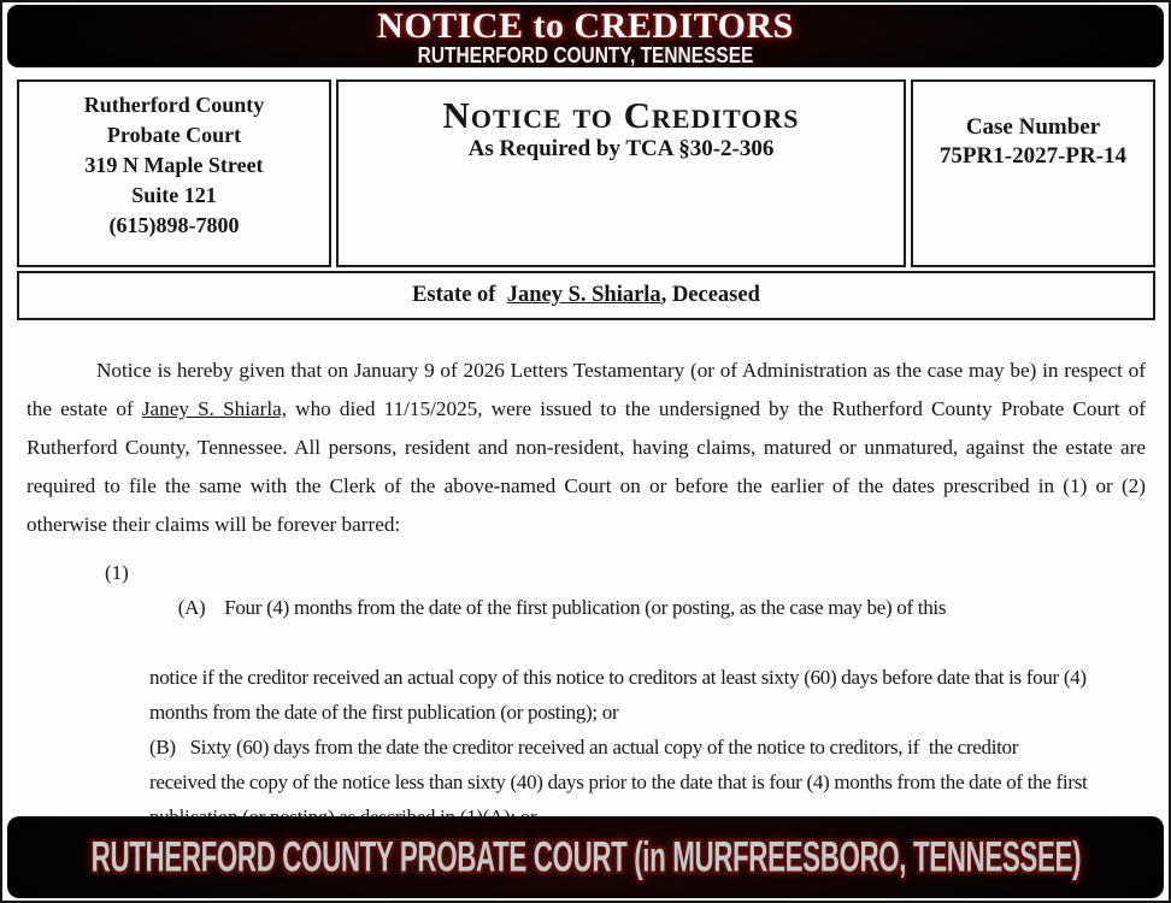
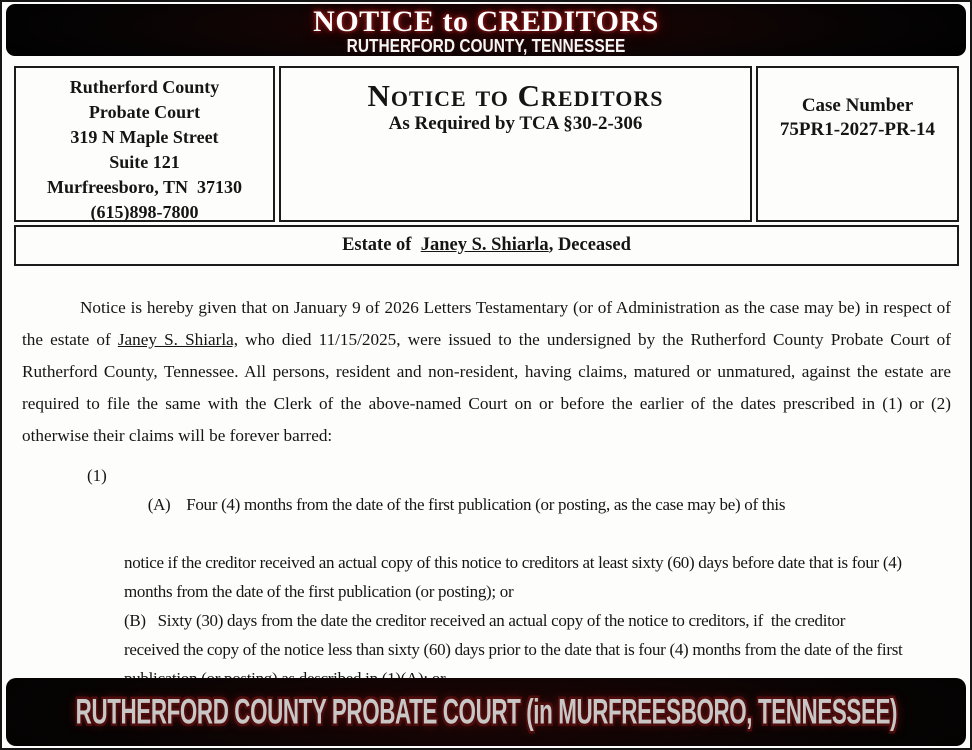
  NOTICE to CREDITORS
  RUTHERFORD COUNTY, TENNESSEE
  Rutherford County
  Probate Court
  319 N Maple Street
  Suite 121
+ Murfreesboro, TN 37130
  (615)898-7800
  Notice to Creditors
  As Required by TCA §30-2-306
  Case Number
  75PR1-2027-PR-14
  Estate of
  Janey S. Shiarla
  , Deceased
  Notice is hereby given that on January 9 of 2026 Letters Testamentary (or of Administration as the case may be) in respect of the estate of Janey S. Shiarla, who died 11/15/2025, were issued to the undersigned by the Rutherford County Probate Court of Rutherford County, Tennessee. All persons, resident and non-resident, having claims, matured or unmatured, against the estate are required to file the same with the Clerk of the above-named Court on or before the earlier of the dates prescribed in (1) or (2) otherwise their claims will be forever barred:
  (1)
  (A) Four (4) months from the date of the first publication (or posting, as the case may be) of this
  notice if the creditor received an actual copy of this notice to creditors at least sixty (60) days before date that is four (4)
  months from the date of the first publication (or posting); or
- (B) Sixty (60) days from the date the creditor received an actual copy of the notice to creditors, if the creditor
+ (B) Sixty (30) days from the date the creditor received an actual copy of the notice to creditors, if the creditor
- received the copy of the notice less than sixty (40) days prior to the date that is four (4) months from the date of the first
+ received the copy of the notice less than sixty (60) days prior to the date that is four (4) months from the date of the first
  RUTHERFORD COUNTY PROBATE COURT (in MURFREESBORO, TENNESSEE)
